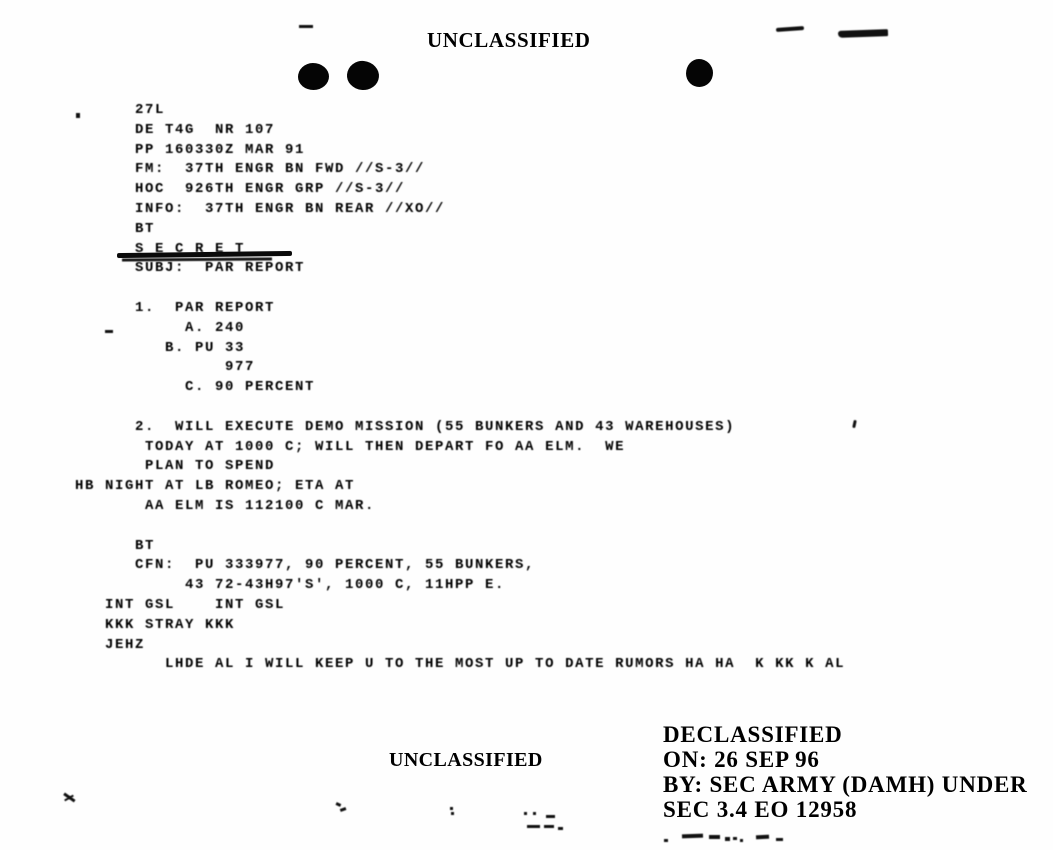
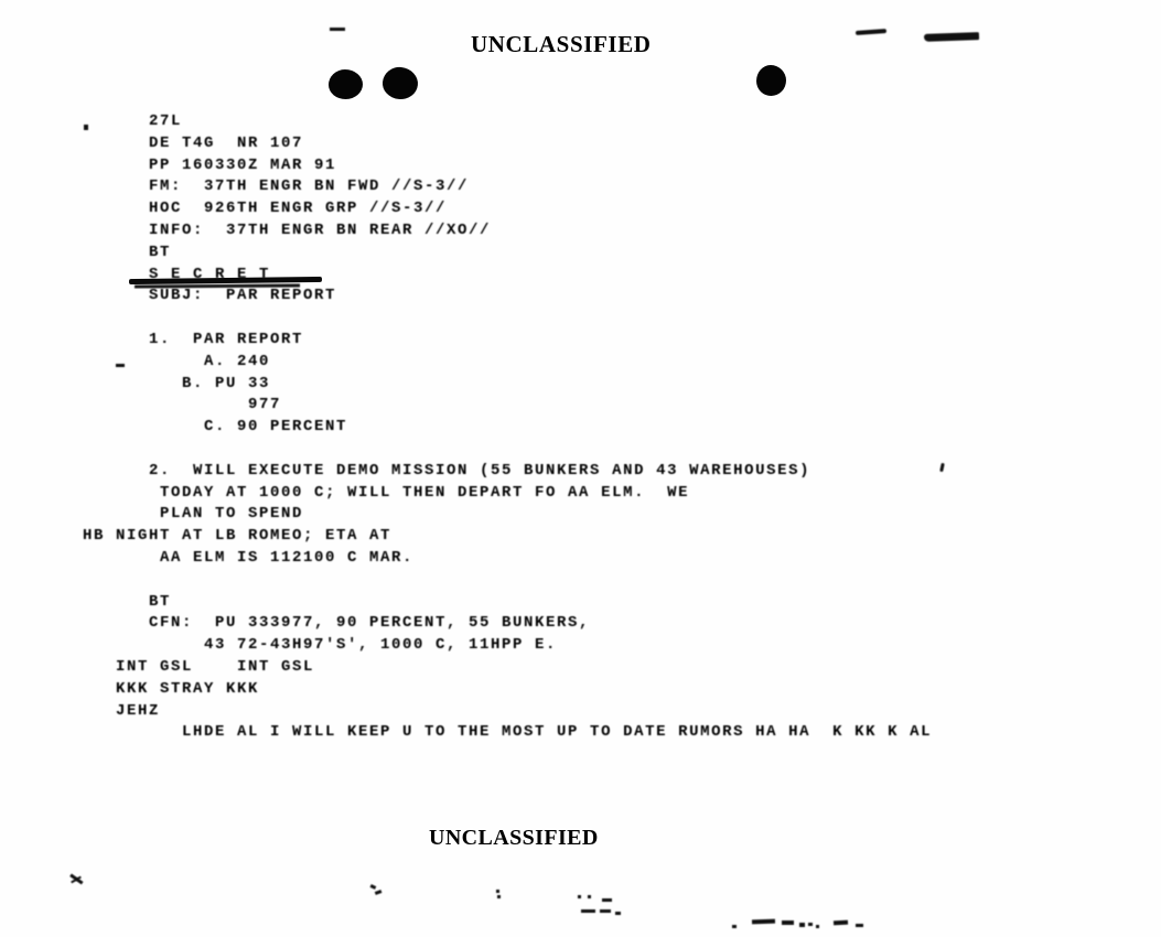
  UNCLASSIFIED
  27L
  DE T4G NR 107
  PP 160330Z MAR 91
  FM: 37TH ENGR BN FWD //S-3//
  HOC 926TH ENGR GRP //S-3//
  INFO: 37TH ENGR BN REAR //XO//
  BT
  S E C R E T
  SUBJ: PAR REPORT
  1. PAR REPORT
  A. 240
  B. PU 33
  977
  C. 90 PERCENT
  2. WILL EXECUTE DEMO MISSION (55 BUNKERS AND 43 WAREHOUSES)
  TODAY AT 1000 C; WILL THEN DEPART FO AA ELM. WE
  PLAN TO SPEND
  HB NIGHT AT LB ROMEO; ETA AT
  AA ELM IS 112100 C MAR.
  BT
  CFN: PU 333977, 90 PERCENT, 55 BUNKERS,
  43 72-43H97'S', 1000 C, 11HPP E.
  INT GSL INT GSL
  KKK STRAY KKK
  JEHZ
  LHDE AL I WILL KEEP U TO THE MOST UP TO DATE RUMORS HA HA K KK K AL
  UNCLASSIFIED
- DECLASSIFIED
- ON: 26 SEP 96
- BY: SEC ARMY (DAMH) UNDER
- SEC 3.4 EO 12958
